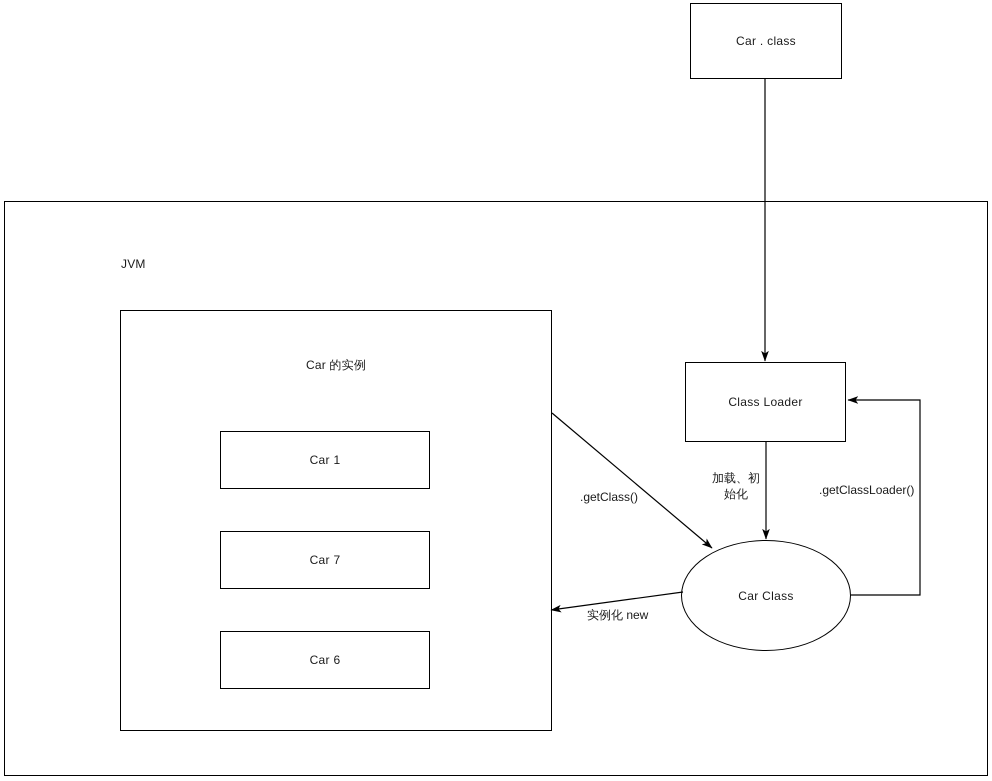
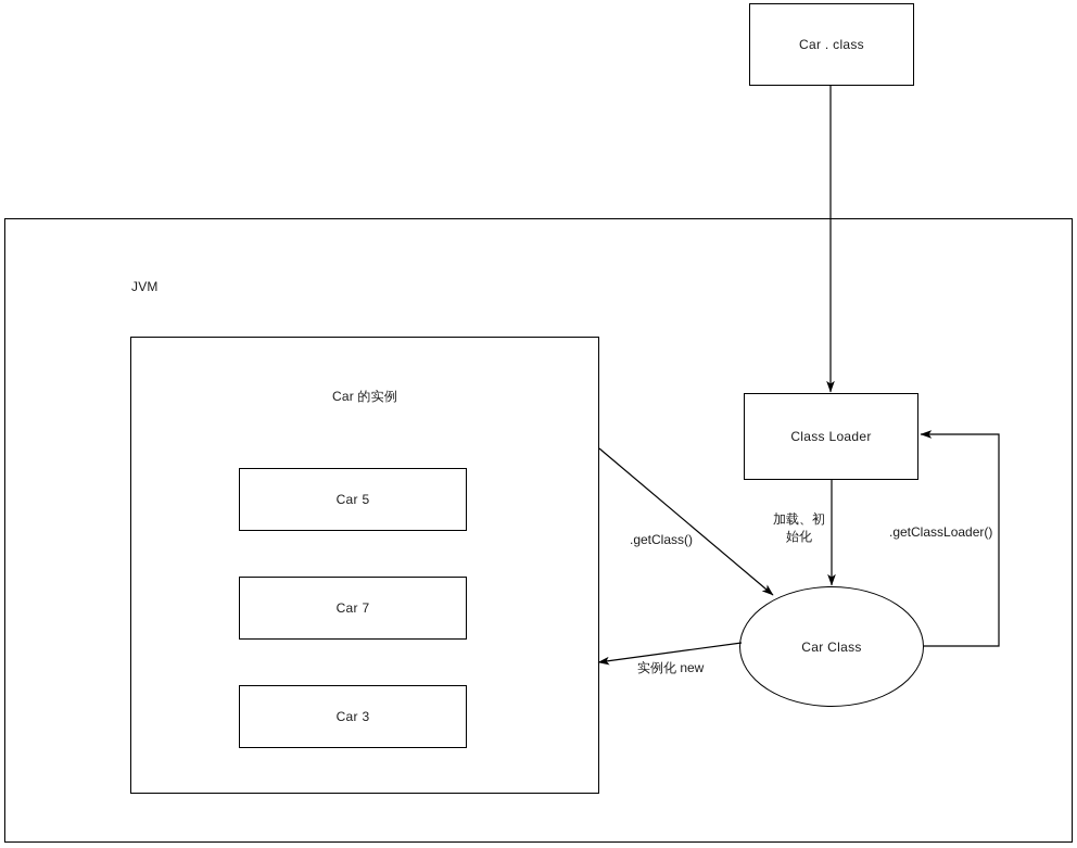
  Car . class
  JVM
  Car 的实例
- Car 1
+ Car 5
  Car 7
- Car 6
+ Car 3
  Class Loader
  Car Class
  加载、初始化
  .getClassLoader()
  .getClass()
  实例化 new
